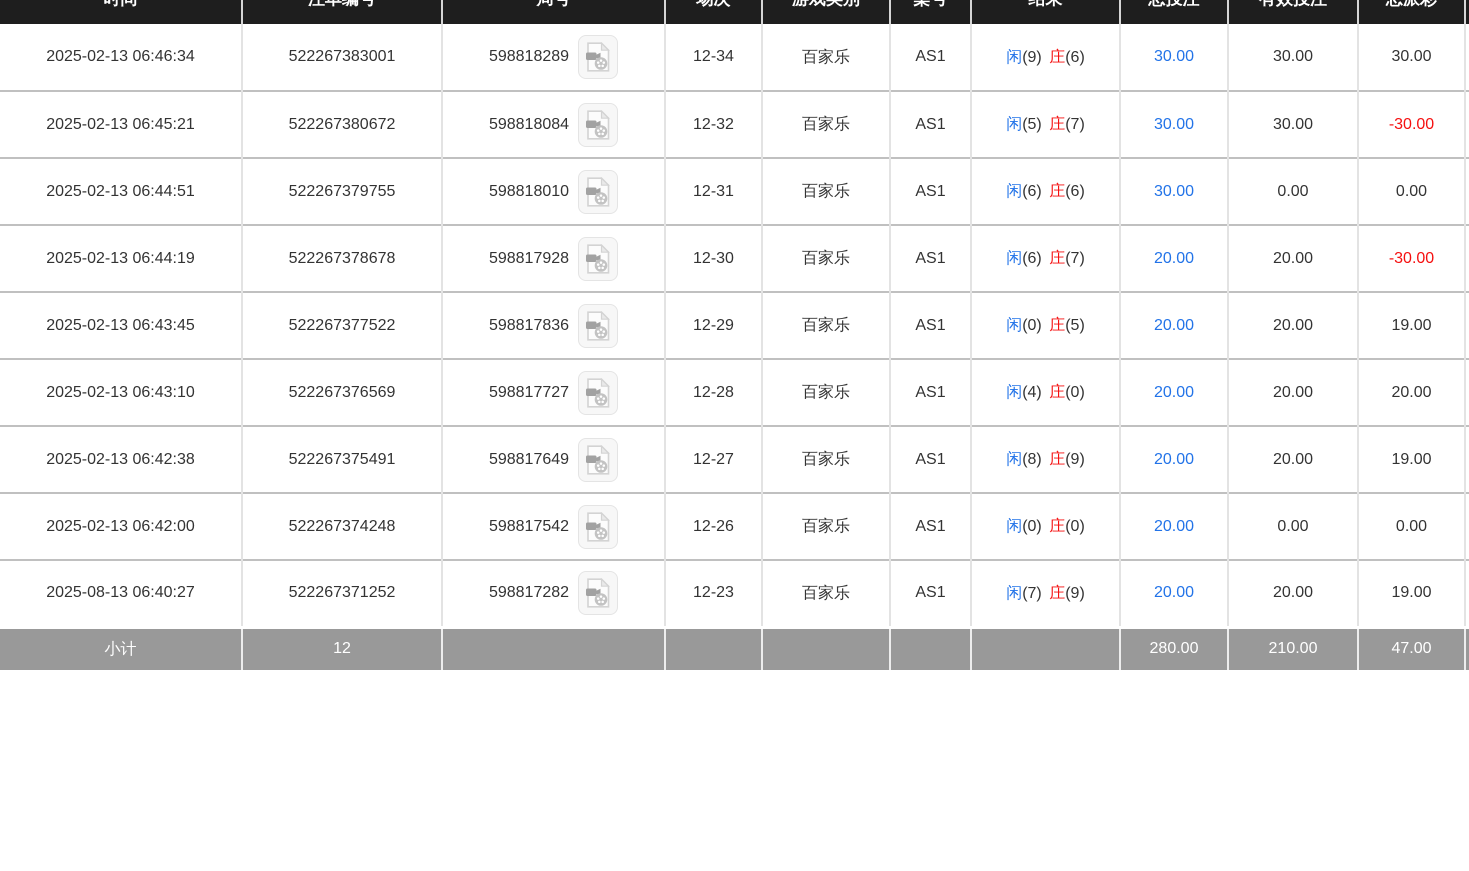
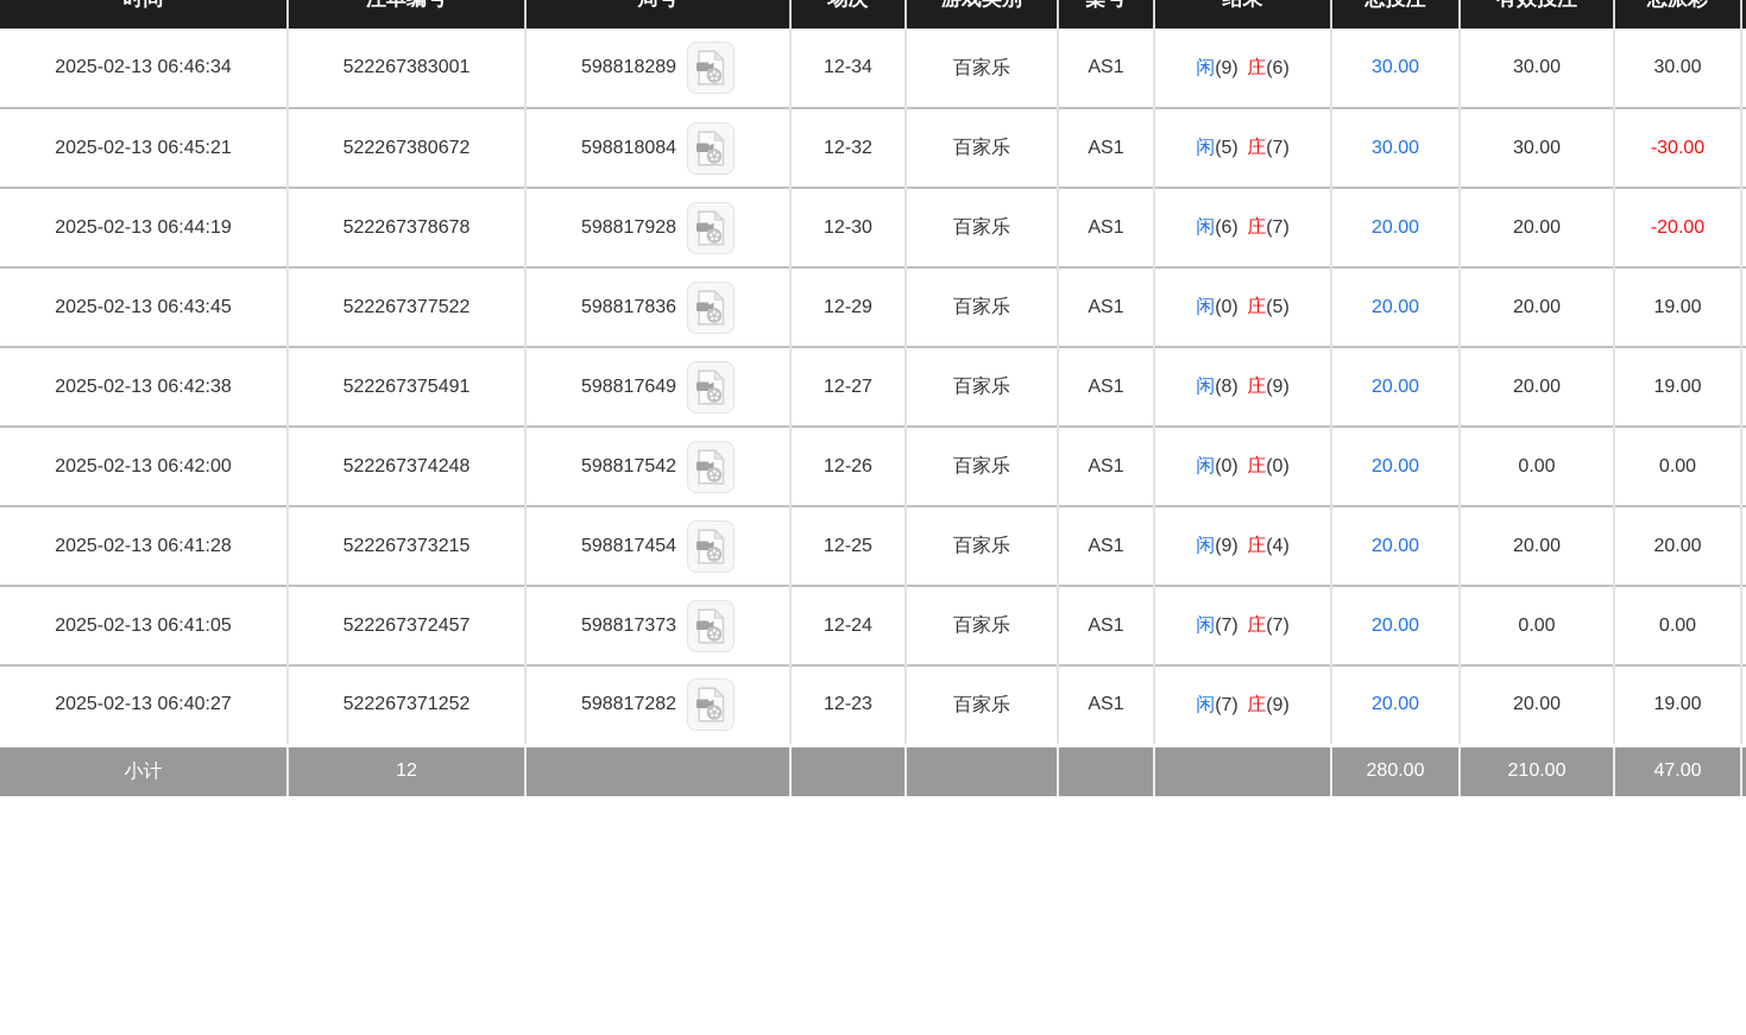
  2025-02-13 06:46:34	522267383001	598818289	12-34	百家乐	AS1	闲(9) 庄(6)	30.00	30.00	30.00
  2025-02-13 06:45:21	522267380672	598818084	12-32	百家乐	AS1	闲(5) 庄(7)	30.00	30.00	-30.00
- 2025-02-13 06:44:51	522267379755	598818010	12-31	百家乐	AS1	闲(6) 庄(6)	30.00	0.00	0.00
- 2025-02-13 06:44:19	522267378678	598817928	12-30	百家乐	AS1	闲(6) 庄(7)	20.00	20.00	-30.00
+ 2025-02-13 06:44:19	522267378678	598817928	12-30	百家乐	AS1	闲(6) 庄(7)	20.00	20.00	-20.00
  2025-02-13 06:43:45	522267377522	598817836	12-29	百家乐	AS1	闲(0) 庄(5)	20.00	20.00	19.00
- 2025-02-13 06:43:10	522267376569	598817727	12-28	百家乐	AS1	闲(4) 庄(0)	20.00	20.00	20.00
  2025-02-13 06:42:38	522267375491	598817649	12-27	百家乐	AS1	闲(8) 庄(9)	20.00	20.00	19.00
  2025-02-13 06:42:00	522267374248	598817542	12-26	百家乐	AS1	闲(0) 庄(0)	20.00	0.00	0.00
+ 2025-02-13 06:41:28	522267373215	598817454	12-25	百家乐	AS1	闲(9) 庄(4)	20.00	20.00	20.00
+ 2025-02-13 06:41:05	522267372457	598817373	12-24	百家乐	AS1	闲(7) 庄(7)	20.00	0.00	0.00
- 2025-08-13 06:40:27	522267371252	598817282	12-23	百家乐	AS1	闲(7) 庄(9)	20.00	20.00	19.00
+ 2025-02-13 06:40:27	522267371252	598817282	12-23	百家乐	AS1	闲(7) 庄(9)	20.00	20.00	19.00
  小计	12						280.00	210.00	47.00
